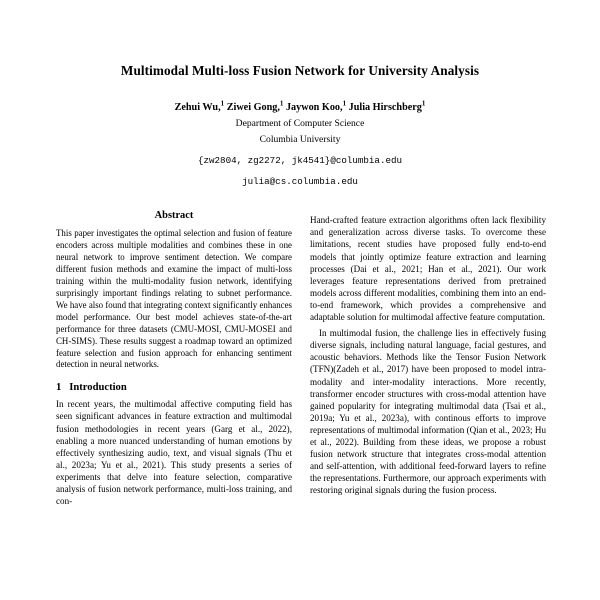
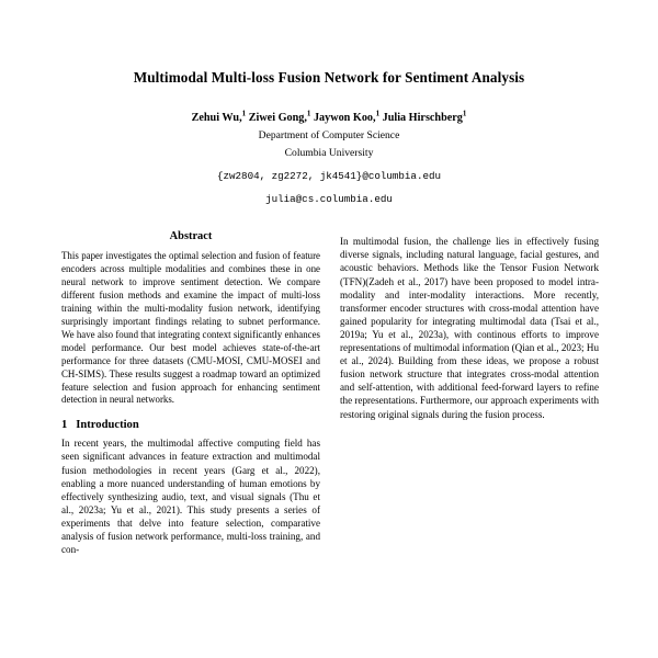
- Multimodal Multi-loss Fusion Network for University Analysis
+ Multimodal Multi-loss Fusion Network for Sentiment Analysis
  Zehui Wu,1 Ziwei Gong,1 Jaywon Koo,1 Julia Hirschberg1
  Department of Computer Science
  Columbia University
  {zw2804, zg2272, jk4541}@columbia.edu
  julia@cs.columbia.edu
  Abstract
  This paper investigates the optimal selection and fusion of feature encoders across multiple modalities and combines these in one neural network to improve sentiment detection. We compare different fusion methods and examine the impact of multi-loss training within the multi-modality fusion network, identifying surprisingly important findings relating to subnet performance. We have also found that integrating context significantly enhances model performance. Our best model achieves state-of-the-art performance for three datasets (CMU-MOSI, CMU-MOSEI and CH-SIMS). These results suggest a roadmap toward an optimized feature selection and fusion approach for enhancing sentiment detection in neural networks.
  1 Introduction
  In recent years, the multimodal affective computing field has seen significant advances in feature extraction and multimodal fusion methodologies in recent years (Garg et al., 2022), enabling a more nuanced understanding of human emotions by effectively synthesizing audio, text, and visual signals (Thu et al., 2023a; Yu et al., 2021). This study presents a series of experiments that delve into feature selection, comparative analysis of fusion network performance, multi-loss training, and con-
- Hand-crafted feature extraction algorithms often lack flexibility and generalization across diverse tasks. To overcome these limitations, recent studies have proposed fully end-to-end models that jointly optimize feature extraction and learning processes (Dai et al., 2021; Han et al., 2021). Our work leverages feature representations derived from pretrained models across different modalities, combining them into an end-to-end framework, which provides a comprehensive and adaptable solution for multimodal affective feature computation.
- In multimodal fusion, the challenge lies in effectively fusing diverse signals, including natural language, facial gestures, and acoustic behaviors. Methods like the Tensor Fusion Network (TFN)(Zadeh et al., 2017) have been proposed to model intra-modality and inter-modality interactions. More recently, transformer encoder structures with cross-modal attention have gained popularity for integrating multimodal data (Tsai et al., 2019a; Yu et al., 2023a), with continous efforts to improve representations of multimodal information (Qian et al., 2023; Hu et al., 2022). Building from these ideas, we propose a robust fusion network structure that integrates cross-modal attention and self-attention, with additional feed-forward layers to refine the representations. Furthermore, our approach experiments with restoring original signals during the fusion process.
+ In multimodal fusion, the challenge lies in effectively fusing diverse signals, including natural language, facial gestures, and acoustic behaviors. Methods like the Tensor Fusion Network (TFN)(Zadeh et al., 2017) have been proposed to model intra-modality and inter-modality interactions. More recently, transformer encoder structures with cross-modal attention have gained popularity for integrating multimodal data (Tsai et al., 2019a; Yu et al., 2023a), with continous efforts to improve representations of multimodal information (Qian et al., 2023; Hu et al., 2024). Building from these ideas, we propose a robust fusion network structure that integrates cross-modal attention and self-attention, with additional feed-forward layers to refine the representations. Furthermore, our approach experiments with restoring original signals during the fusion process.
